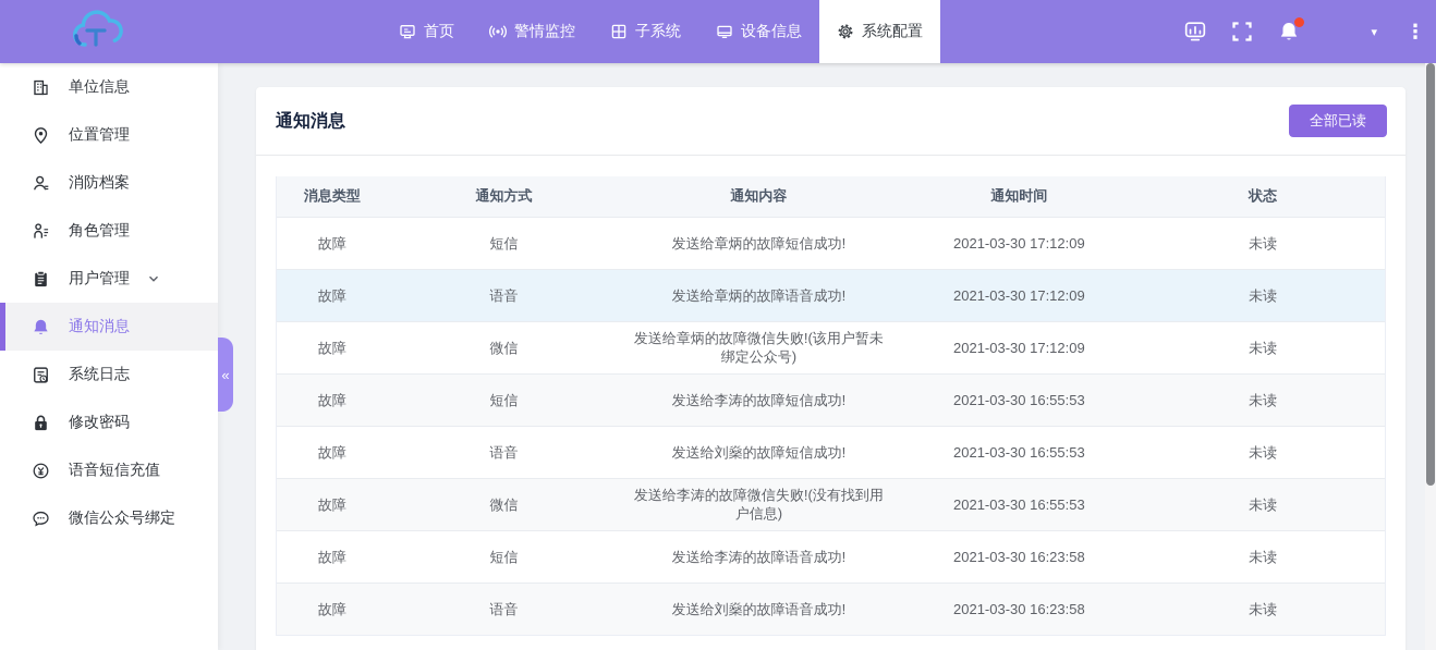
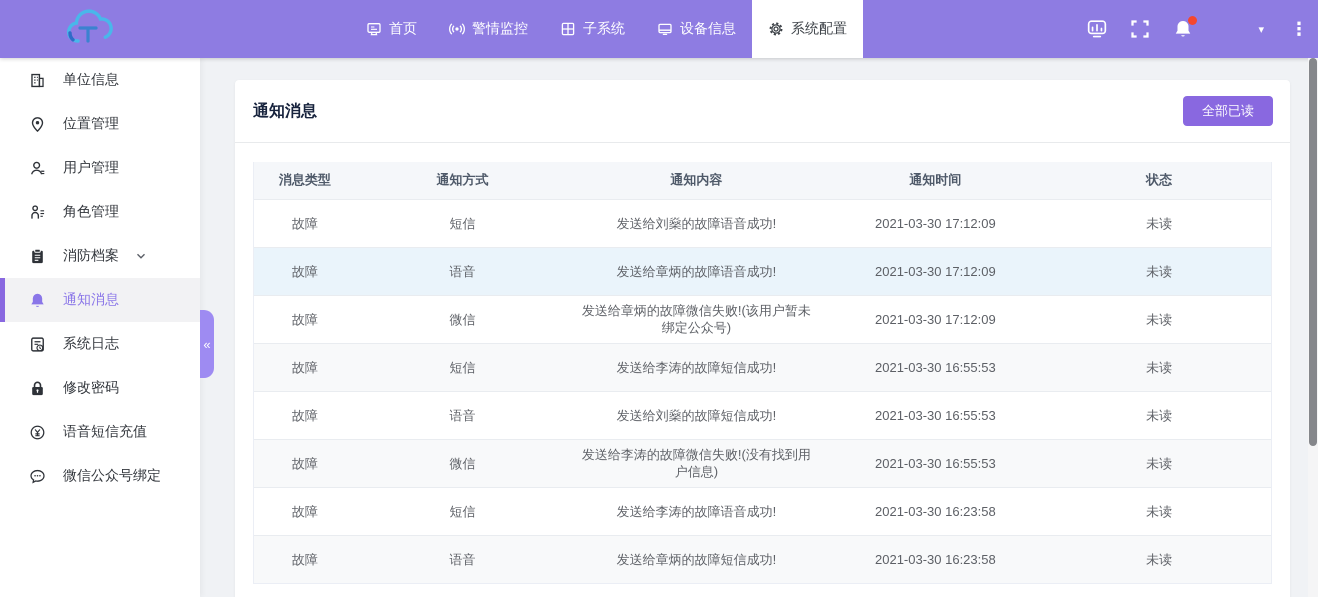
  首页
  警情监控
  子系统
  设备信息
  系统配置
  ▾
  ⋮
  单位信息
  位置管理
- 消防档案
+ 用户管理
  角色管理
- 用户管理
+ 消防档案
  通知消息
  系统日志
  修改密码
  语音短信充值
  微信公众号绑定
  «
  通知消息
  全部已读
  消息类型	通知方式	通知内容	通知时间	状态
- 故障	短信	发送给章炳的故障短信成功!	2021-03-30 17:12:09	未读
+ 故障	短信	发送给刘燊的故障语音成功!	2021-03-30 17:12:09	未读
  故障	语音	发送给章炳的故障语音成功!	2021-03-30 17:12:09	未读
  故障	微信	发送给章炳的故障微信失败!(该用户暂未绑定公众号)	2021-03-30 17:12:09	未读
  故障	短信	发送给李涛的故障短信成功!	2021-03-30 16:55:53	未读
  故障	语音	发送给刘燊的故障短信成功!	2021-03-30 16:55:53	未读
  故障	微信	发送给李涛的故障微信失败!(没有找到用户信息)	2021-03-30 16:55:53	未读
  故障	短信	发送给李涛的故障语音成功!	2021-03-30 16:23:58	未读
- 故障	语音	发送给刘燊的故障语音成功!	2021-03-30 16:23:58	未读
+ 故障	语音	发送给章炳的故障短信成功!	2021-03-30 16:23:58	未读
